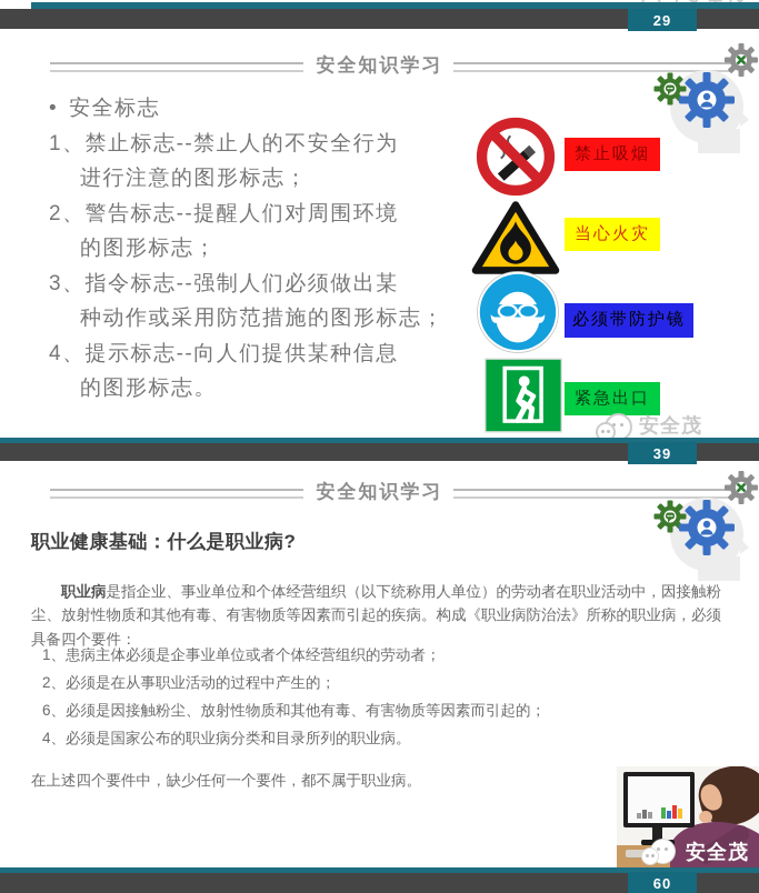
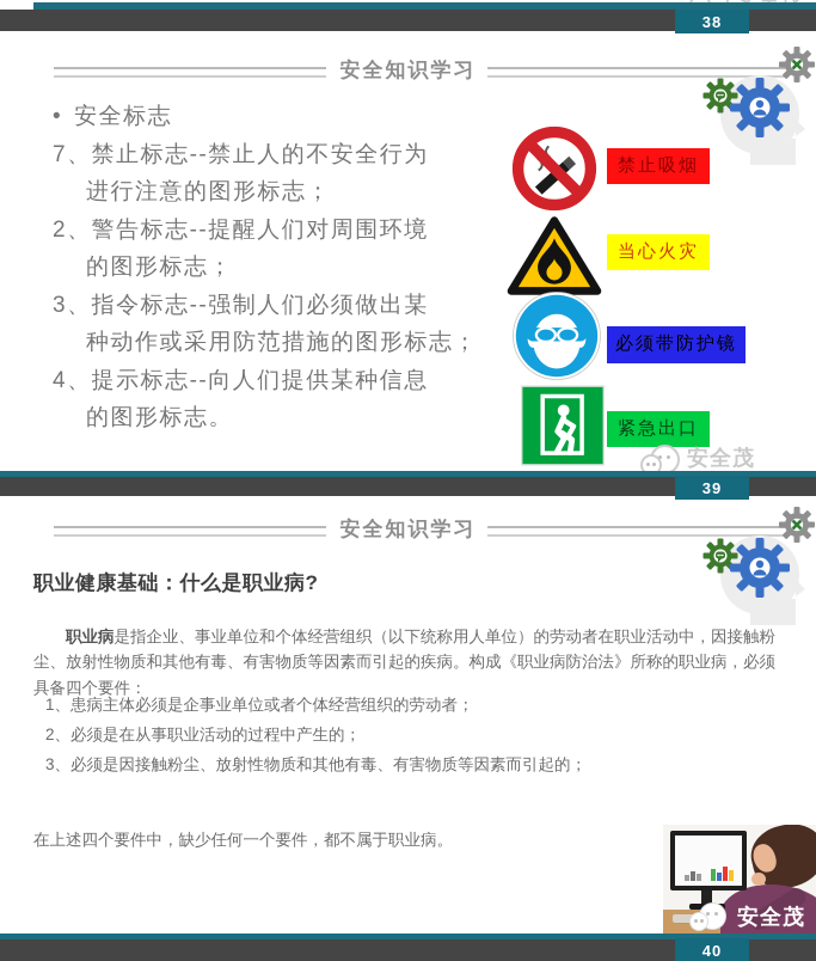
- 29
+ 38
  安全知识学习
  • 安全标志
- 1、禁止标志--禁止人的不安全行为
+ 7、禁止标志--禁止人的不安全行为
  进行注意的图形标志；
  2、警告标志--提醒人们对周围环境
  的图形标志；
  3、指令标志--强制人们必须做出某
  种动作或采用防范措施的图形标志；
  4、提示标志--向人们提供某种信息
  的图形标志。
  禁止吸烟
  当心火灾
  必须带防护镜
  紧急出口
  安全茂
  39
  安全知识学习
  职业健康基础：什么是职业病?
  职业病是指企业、事业单位和个体经营组织（以下统称用人单位）的劳动者在职业活动中，因接触粉尘、放射性物质和其他有毒、有害物质等因素而引起的疾病。构成《职业病防治法》所称的职业病，必须具备四个要件：
  1、患病主体必须是企事业单位或者个体经营组织的劳动者；
  2、必须是在从事职业活动的过程中产生的；
- 6、必须是因接触粉尘、放射性物质和其他有毒、有害物质等因素而引起的；
+ 3、必须是因接触粉尘、放射性物质和其他有毒、有害物质等因素而引起的；
- 4、必须是国家公布的职业病分类和目录所列的职业病。
  在上述四个要件中，缺少任何一个要件，都不属于职业病。
  安全茂
- 60
+ 40
